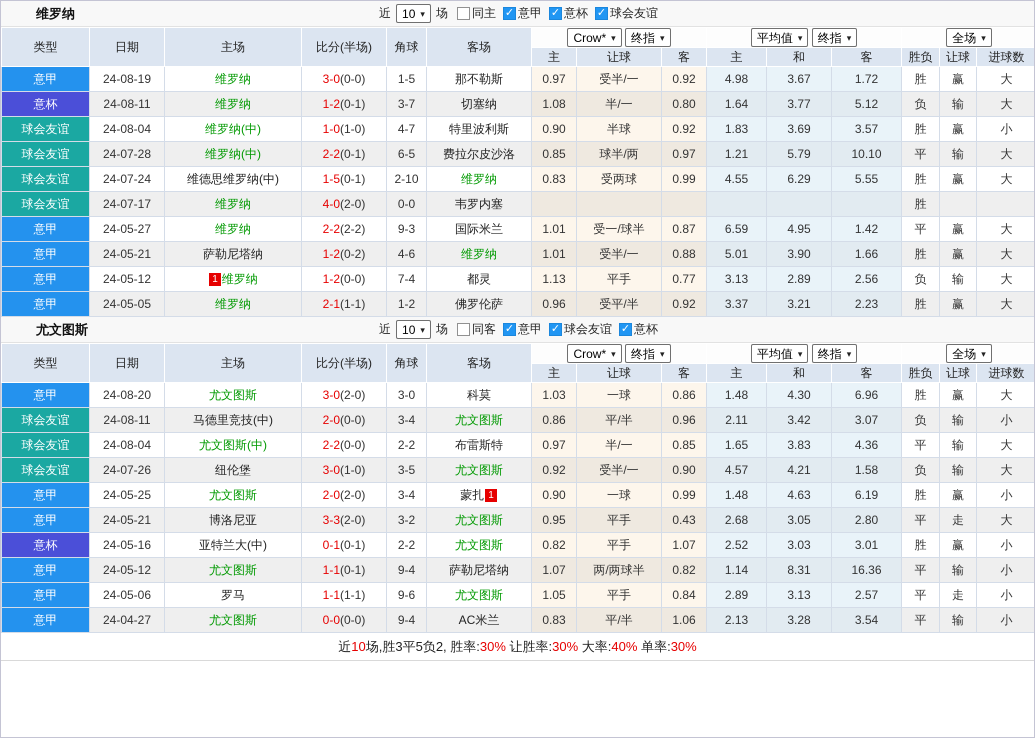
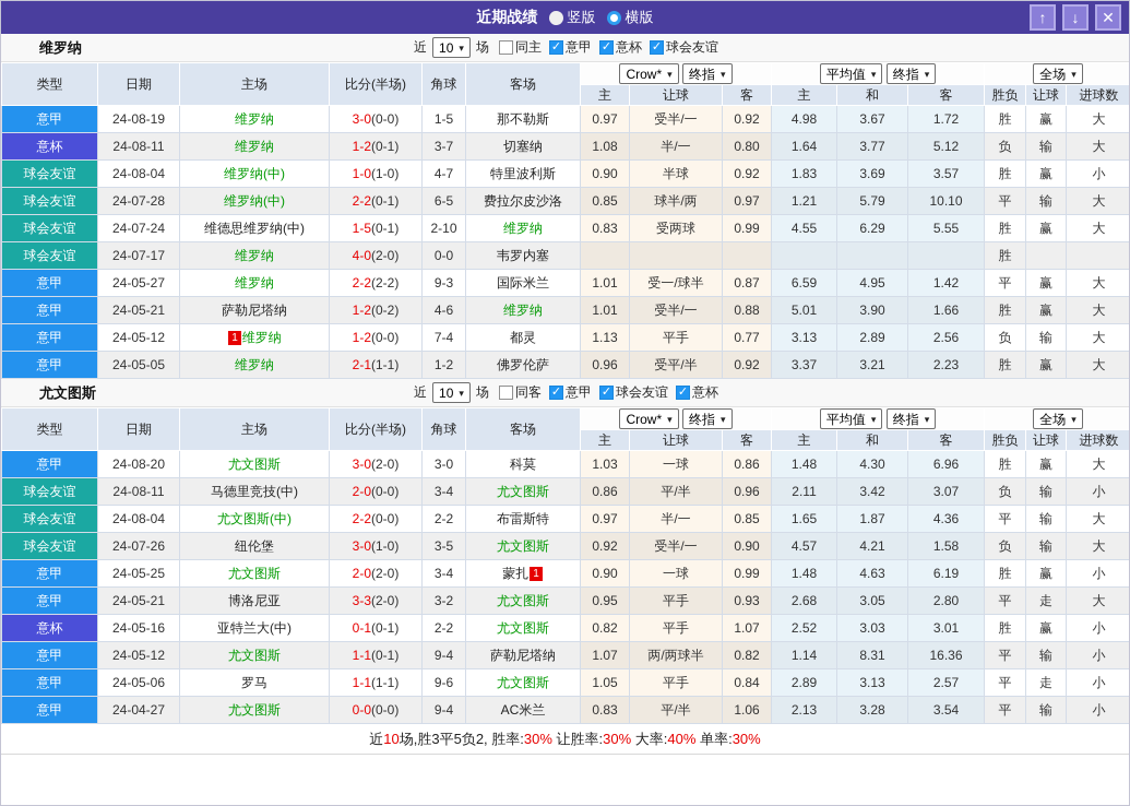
+ 近期战绩
+ 竖版
+ 横版
+ ↑
+ ↓
+ ✕
  维罗纳
  近
  10
  ▾
  场
  同主
  ✓
  意甲
  ✓
  意杯
  ✓
  球会友谊
  类型	日期	主场	比分(半场)	角球	客场	Crow* ▾ 终指 ▾	平均值 ▾ 终指 ▾	全场 ▾
  主	让球	客	主	和	客	胜负	让球	进球数
  意甲	24-08-19	维罗纳	3-0(0-0)	1-5	那不勒斯	0.97	受半/一	0.92	4.98	3.67	1.72	胜	赢	大
  意杯	24-08-11	维罗纳	1-2(0-1)	3-7	切塞纳	1.08	半/一	0.80	1.64	3.77	5.12	负	输	大
  球会友谊	24-08-04	维罗纳(中)	1-0(1-0)	4-7	特里波利斯	0.90	半球	0.92	1.83	3.69	3.57	胜	赢	小
  球会友谊	24-07-28	维罗纳(中)	2-2(0-1)	6-5	费拉尔皮沙洛	0.85	球半/两	0.97	1.21	5.79	10.10	平	输	大
  球会友谊	24-07-24	维德思维罗纳(中)	1-5(0-1)	2-10	维罗纳	0.83	受两球	0.99	4.55	6.29	5.55	胜	赢	大
  球会友谊	24-07-17	维罗纳	4-0(2-0)	0-0	韦罗内塞							胜
  意甲	24-05-27	维罗纳	2-2(2-2)	9-3	国际米兰	1.01	受一/球半	0.87	6.59	4.95	1.42	平	赢	大
  意甲	24-05-21	萨勒尼塔纳	1-2(0-2)	4-6	维罗纳	1.01	受半/一	0.88	5.01	3.90	1.66	胜	赢	大
  意甲	24-05-12	1 维罗纳	1-2(0-0)	7-4	都灵	1.13	平手	0.77	3.13	2.89	2.56	负	输	大
  意甲	24-05-05	维罗纳	2-1(1-1)	1-2	佛罗伦萨	0.96	受平/半	0.92	3.37	3.21	2.23	胜	赢	大
  尤文图斯
  近
  10
  ▾
  场
  同客
  ✓
  意甲
  ✓
  球会友谊
  ✓
  意杯
  类型	日期	主场	比分(半场)	角球	客场	Crow* ▾ 终指 ▾	平均值 ▾ 终指 ▾	全场 ▾
  主	让球	客	主	和	客	胜负	让球	进球数
  意甲	24-08-20	尤文图斯	3-0(2-0)	3-0	科莫	1.03	一球	0.86	1.48	4.30	6.96	胜	赢	大
  球会友谊	24-08-11	马德里竞技(中)	2-0(0-0)	3-4	尤文图斯	0.86	平/半	0.96	2.11	3.42	3.07	负	输	小
- 球会友谊	24-08-04	尤文图斯(中)	2-2(0-0)	2-2	布雷斯特	0.97	半/一	0.85	1.65	3.83	4.36	平	输	大
+ 球会友谊	24-08-04	尤文图斯(中)	2-2(0-0)	2-2	布雷斯特	0.97	半/一	0.85	1.65	1.87	4.36	平	输	大
  球会友谊	24-07-26	纽伦堡	3-0(1-0)	3-5	尤文图斯	0.92	受半/一	0.90	4.57	4.21	1.58	负	输	大
  意甲	24-05-25	尤文图斯	2-0(2-0)	3-4	蒙扎 1	0.90	一球	0.99	1.48	4.63	6.19	胜	赢	小
- 意甲	24-05-21	博洛尼亚	3-3(2-0)	3-2	尤文图斯	0.95	平手	0.43	2.68	3.05	2.80	平	走	大
+ 意甲	24-05-21	博洛尼亚	3-3(2-0)	3-2	尤文图斯	0.95	平手	0.93	2.68	3.05	2.80	平	走	大
  意杯	24-05-16	亚特兰大(中)	0-1(0-1)	2-2	尤文图斯	0.82	平手	1.07	2.52	3.03	3.01	胜	赢	小
  意甲	24-05-12	尤文图斯	1-1(0-1)	9-4	萨勒尼塔纳	1.07	两/两球半	0.82	1.14	8.31	16.36	平	输	小
  意甲	24-05-06	罗马	1-1(1-1)	9-6	尤文图斯	1.05	平手	0.84	2.89	3.13	2.57	平	走	小
  意甲	24-04-27	尤文图斯	0-0(0-0)	9-4	AC米兰	0.83	平/半	1.06	2.13	3.28	3.54	平	输	小
  近10场,胜3平5负2, 胜率:30% 让胜率:30% 大率:40% 单率:30%
